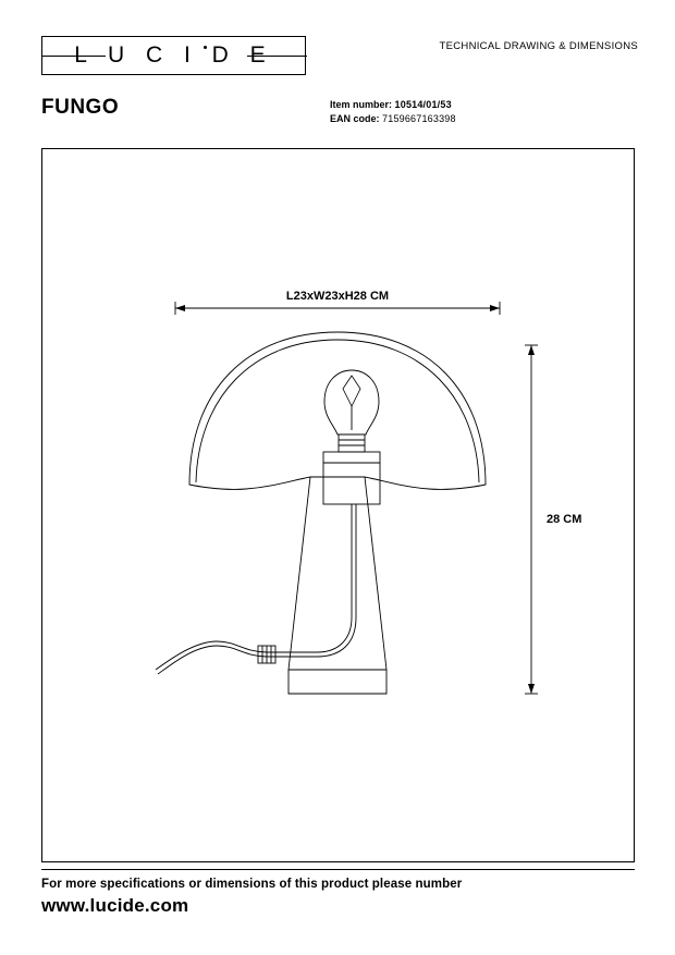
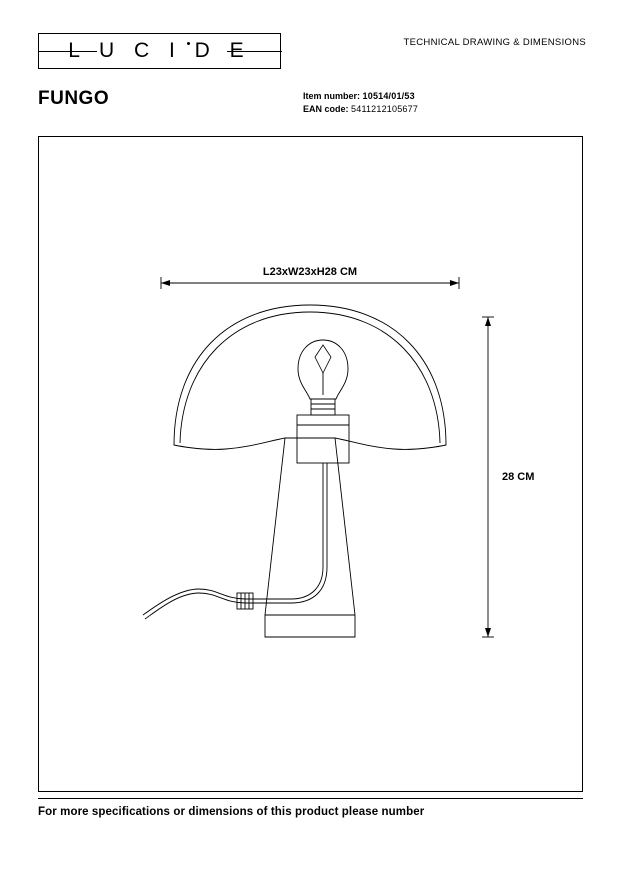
  L U C I D E
  TECHNICAL DRAWING & DIMENSIONS
  FUNGO
  Item number: 10514/01/53
- EAN code: 7159667163398
+ EAN code: 5411212105677
  L23xW23xH28 CM
  28 CM
  For more specifications or dimensions of this product please number
- www.lucide.com
